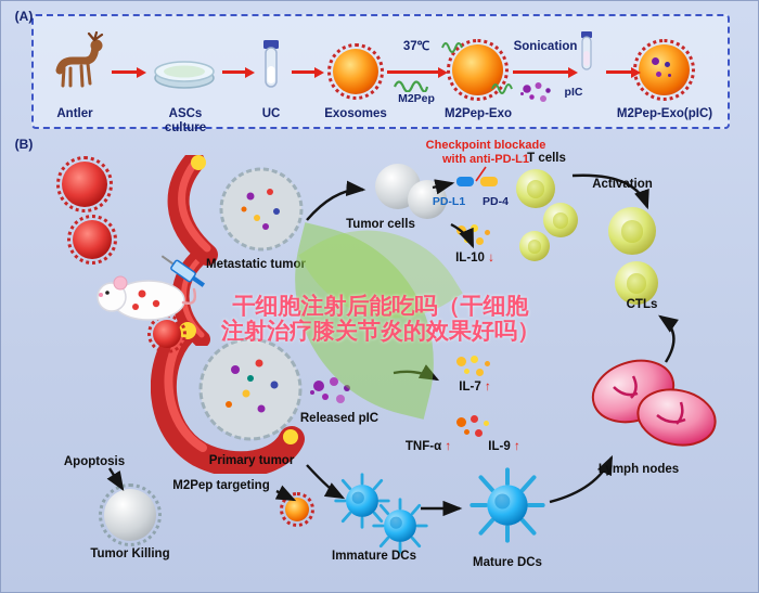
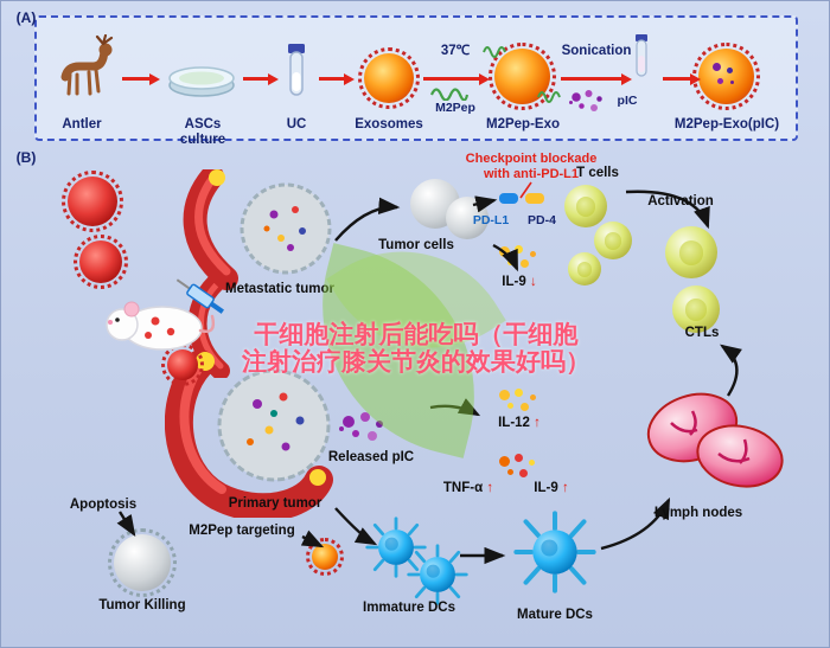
  (A)
  (B)
  Antler
  ASCs culture
  UC
  Exosomes
  37℃
  M2Pep
  M2Pep-Exo
  Sonication
  pIC
  M2Pep-Exo(pIC)
  Metastatic tumor
  Tumor cells
  Checkpoint blockade
  with anti-PD-L1
  PD-L1
  PD-4
  T cells
  Activation
  CTLs
- IL-10 ↓
+ IL-9 ↓
- IL-7 ↑
+ IL-12 ↑
  TNF-α ↑
  IL-9 ↑
  Released pIC
  Primary tumor
  M2Pep targeting
  Apoptosis
  Tumor Killing
  Immature DCs
  Mature DCs
  Lymph nodes
  干细胞注射后能吃吗（干细胞
  注射治疗膝关节炎的效果好吗）
